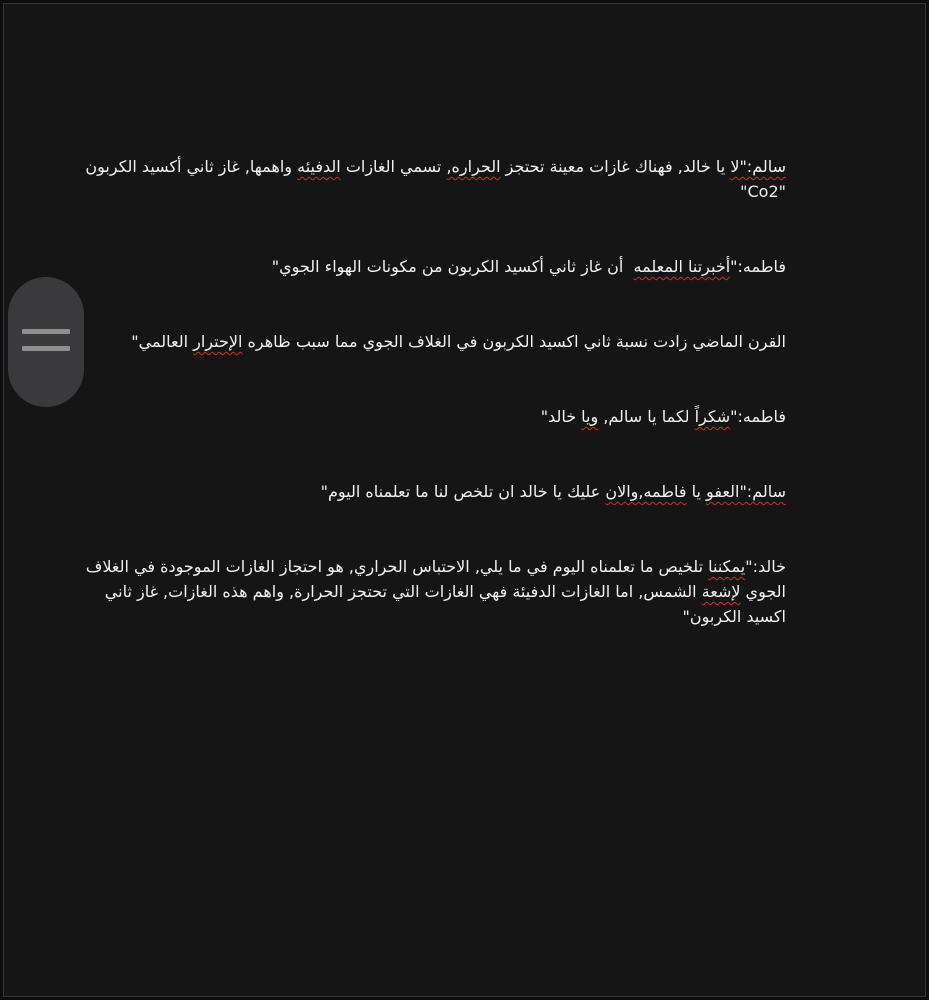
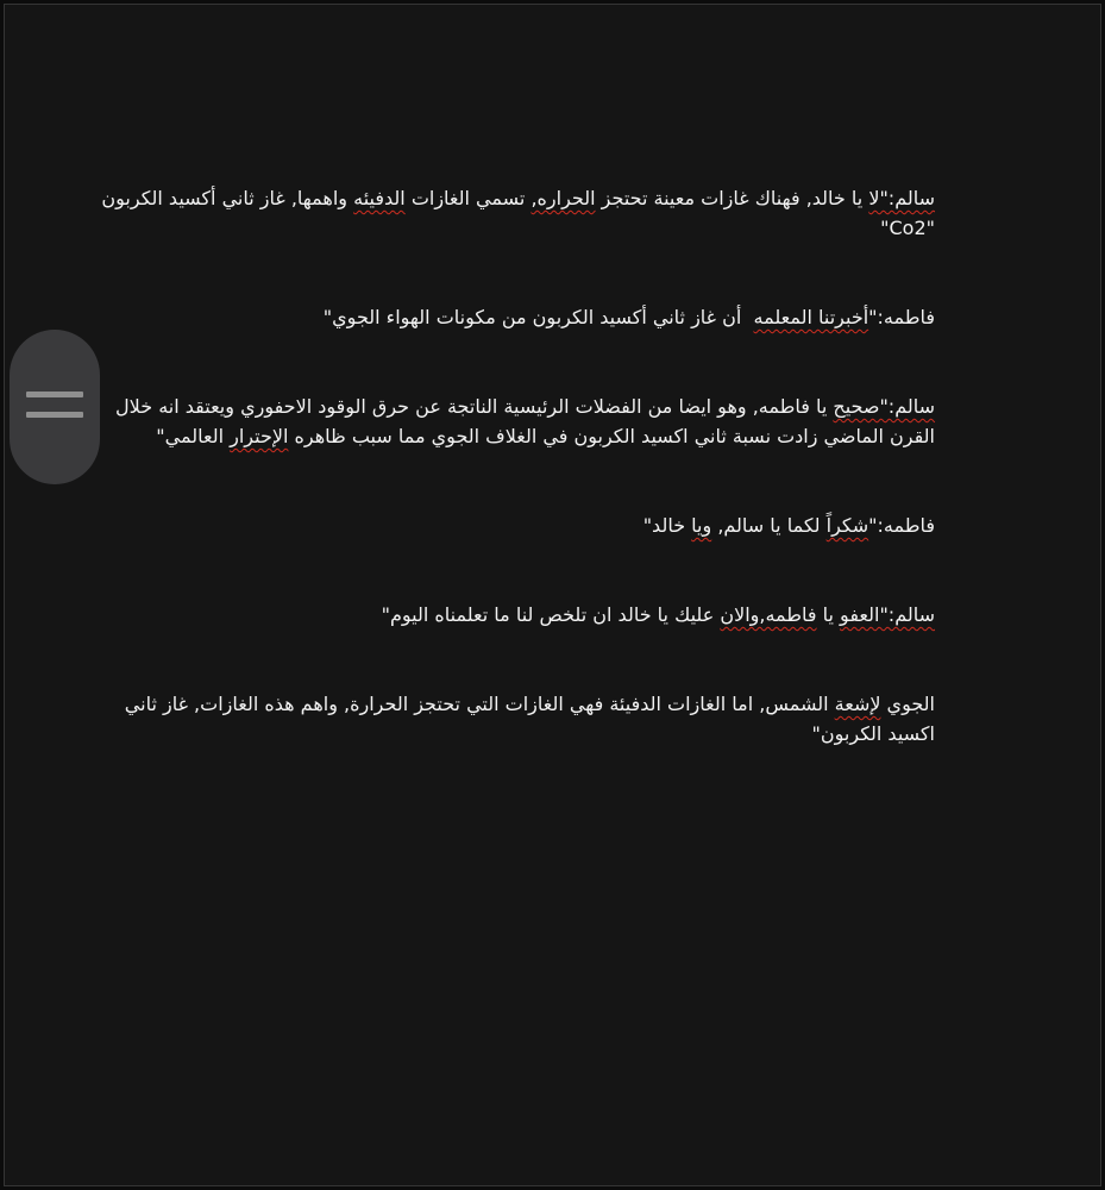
  سالم:"لا يا خالد, فهناك غازات معينة تحتجز الحراره, تسمي الغازات الدفيئه واهمها, غاز ثاني أكسيد الكربون
  "Co2"
  فاطمه:"أخبرتنا المعلمه أن غاز ثاني أكسيد الكربون من مكونات الهواء الجوي"
+ سالم:"صحيح يا فاطمه, وهو ايضا من الفضلات الرئيسية الناتجة عن حرق الوقود الاحفوري ويعتقد انه خلال
  القرن الماضي زادت نسبة ثاني اكسيد الكربون في الغلاف الجوي مما سبب ظاهره الإحترار العالمي"
  فاطمه:"شكراً لكما يا سالم, ويا خالد"
  سالم:"العفو يا فاطمه,والان عليك يا خالد ان تلخص لنا ما تعلمناه اليوم"
- خالد:"يمكننا تلخيص ما تعلمناه اليوم في ما يلي, الاحتباس الحراري, هو احتجاز الغازات الموجودة في الغلاف
  الجوي لإشعة الشمس, اما الغازات الدفيئة فهي الغازات التي تحتجز الحرارة, واهم هذه الغازات, غاز ثاني
  اكسيد الكربون"
